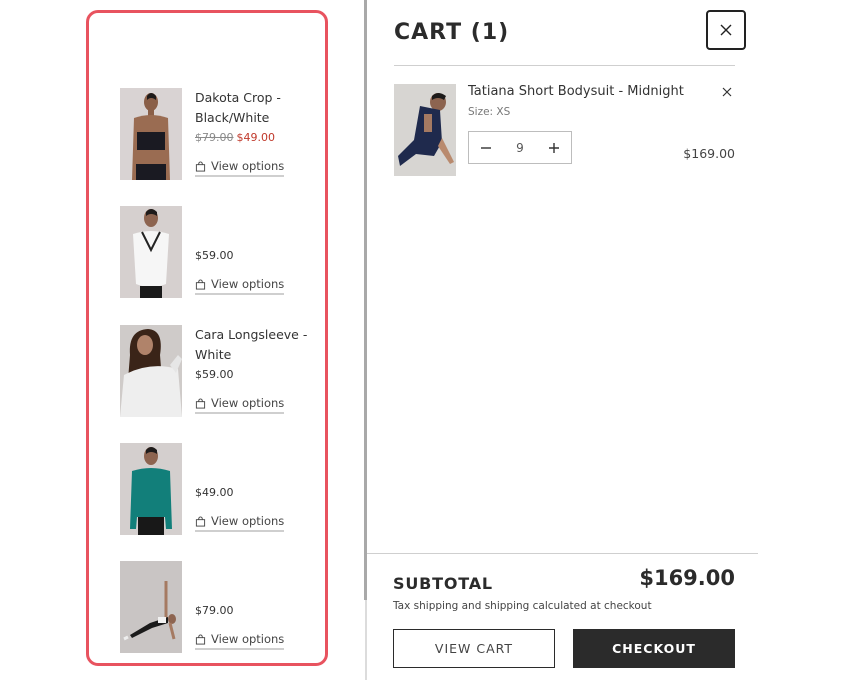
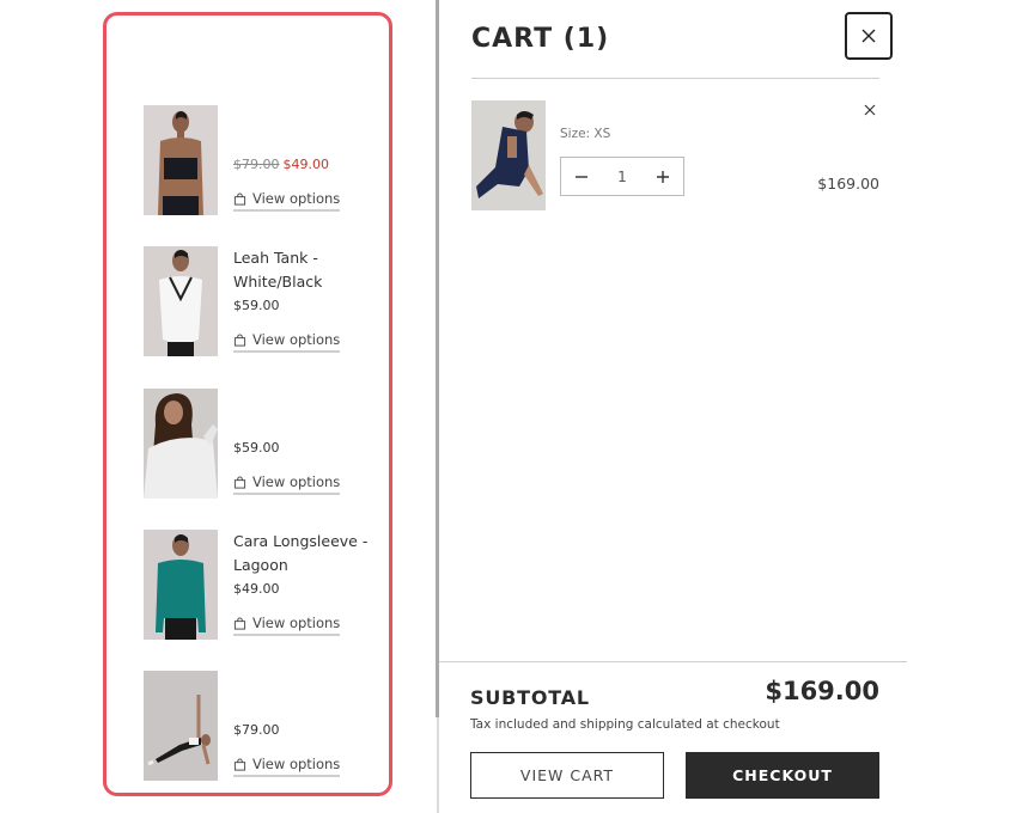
- Dakota Crop - Black/White
  $79.00 $49.00
  View options
+ Leah Tank - White/Black
  $59.00
  View options
- Cara Longsleeve - White
  $59.00
  View options
+ Cara Longsleeve - Lagoon
  $49.00
  View options
  $79.00
  View options
  CART (1)
- Tatiana Short Bodysuit - Midnight
  Size: XS
- 9
+ 1
  $169.00
  SUBTOTAL
  $169.00
- Tax shipping and shipping calculated at checkout
+ Tax included and shipping calculated at checkout
  VIEW CART
  CHECKOUT
